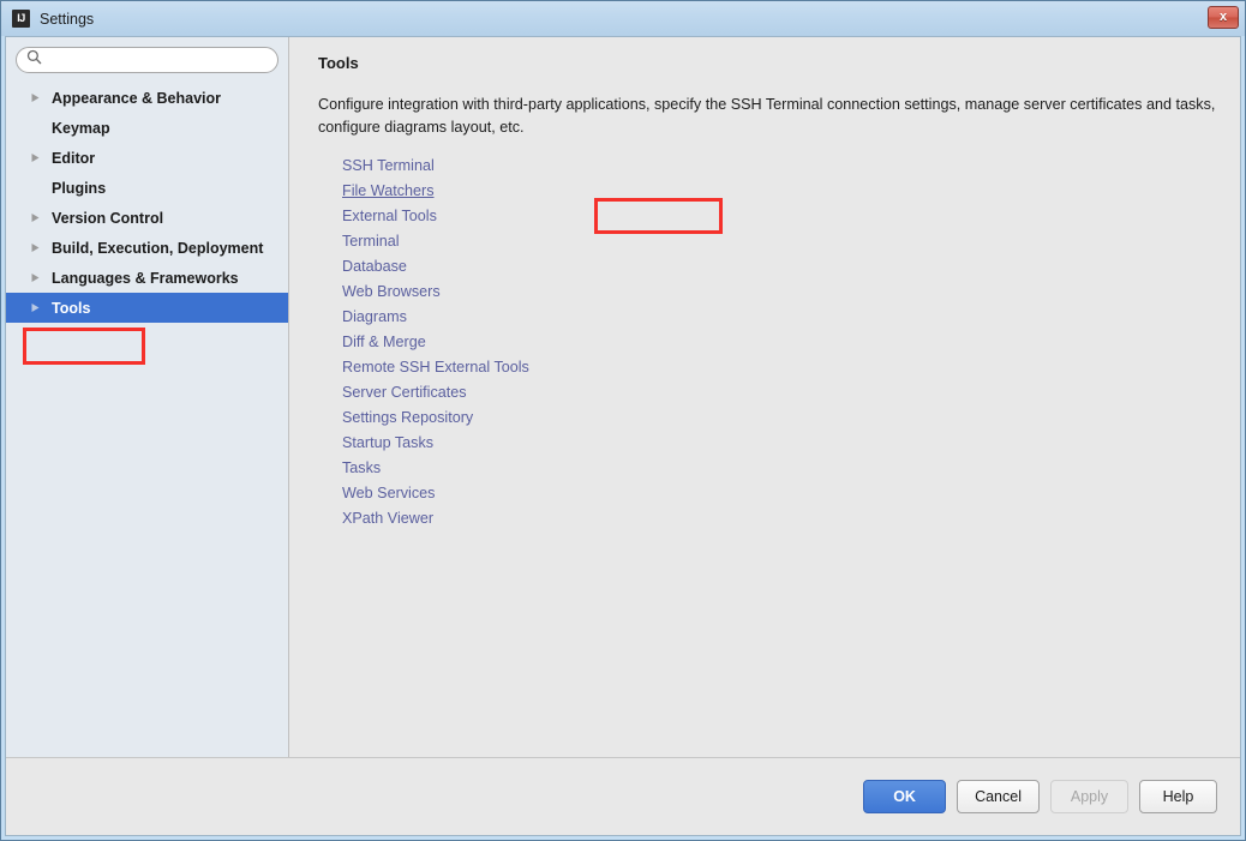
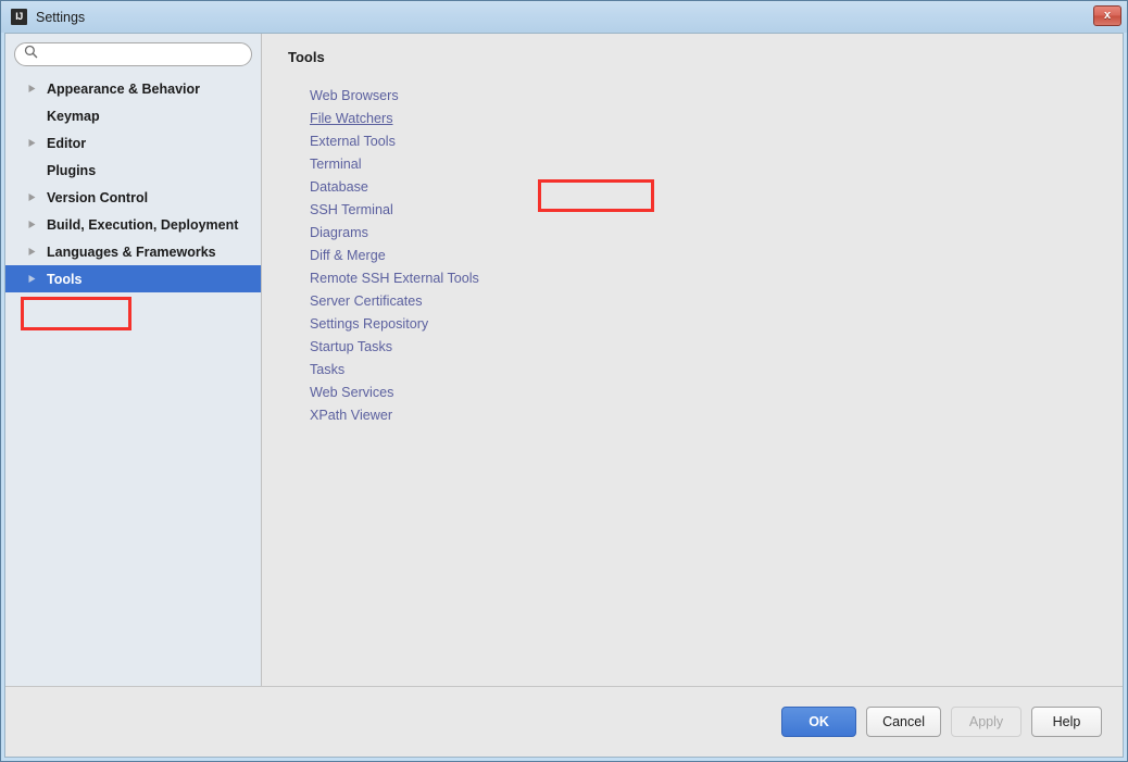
  IJ
  Settings
  x
  Appearance & Behavior
  Keymap
  Editor
  Plugins
  Version Control
  Build, Execution, Deployment
  Languages & Frameworks
  Tools
  Tools
- Configure integration with third-party applications, specify the SSH Terminal connection settings, manage server certificates and tasks, configure diagrams layout, etc.
- SSH Terminal
+ Web Browsers
  File Watchers
  External Tools
  Terminal
  Database
- Web Browsers
+ SSH Terminal
  Diagrams
  Diff & Merge
  Remote SSH External Tools
  Server Certificates
  Settings Repository
  Startup Tasks
  Tasks
  Web Services
  XPath Viewer
  OK
  Cancel
  Apply
  Help
